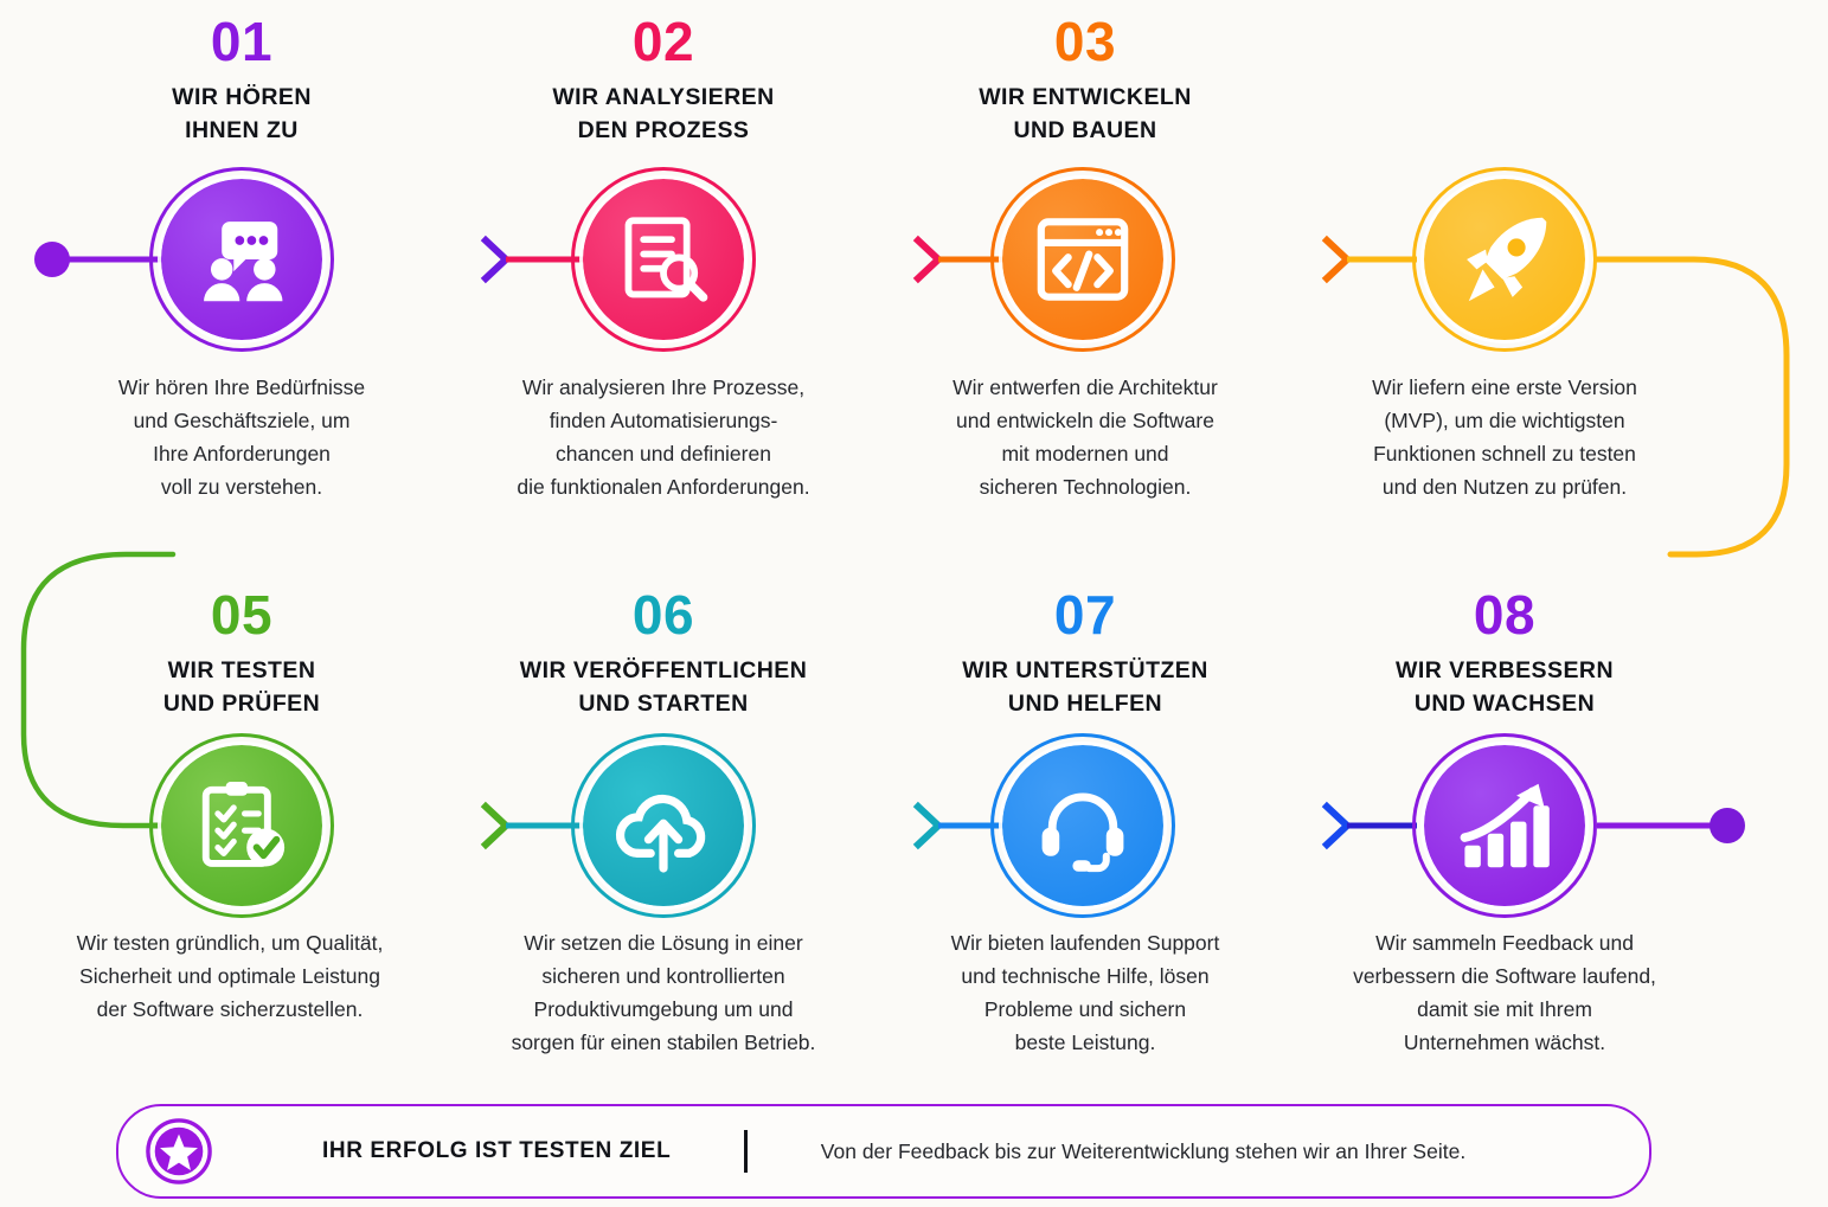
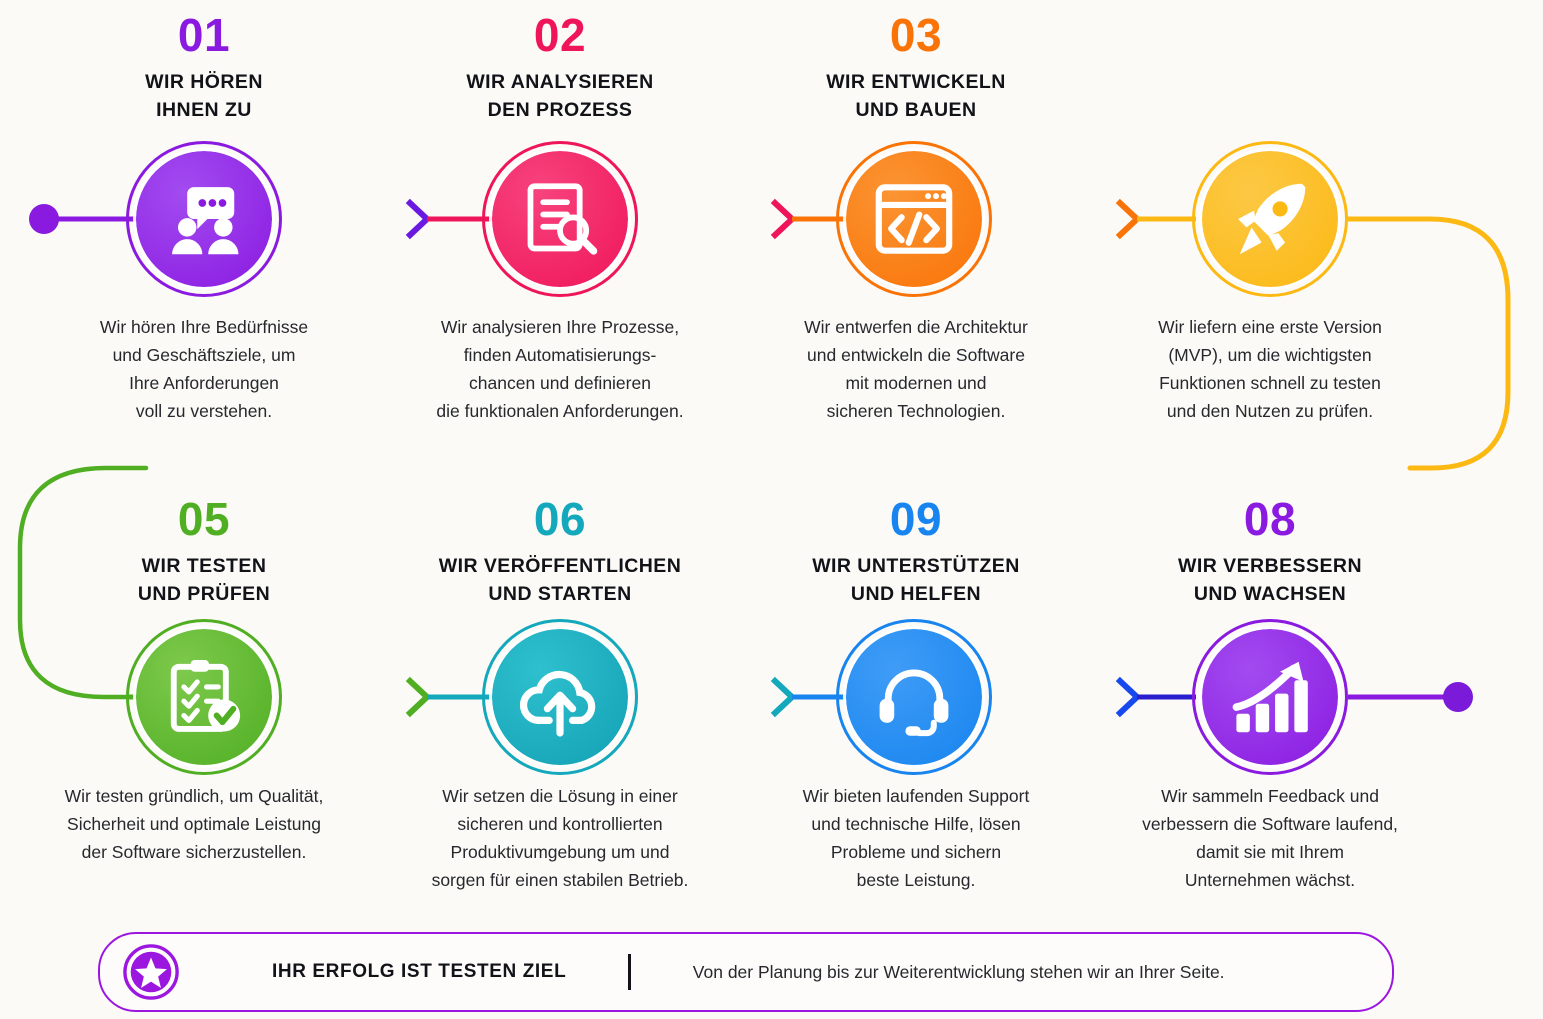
  01
  WIR HÖREN
  IHNEN ZU
  02
  WIR ANALYSIEREN
  DEN PROZESS
  03
  WIR ENTWICKELN
  UND BAUEN
  Wir hören Ihre Bedürfnisse
  und Geschäftsziele, um
  Ihre Anforderungen
  voll zu verstehen.
  Wir analysieren Ihre Prozesse,
  finden Automatisierungs-
  chancen und definieren
  die funktionalen Anforderungen.
  Wir entwerfen die Architektur
  und entwickeln die Software
  mit modernen und
  sicheren Technologien.
  Wir liefern eine erste Version
  (MVP), um die wichtigsten
  Funktionen schnell zu testen
  und den Nutzen zu prüfen.
  05
  WIR TESTEN
  UND PRÜFEN
  06
  WIR VERÖFFENTLICHEN
  UND STARTEN
- 07
+ 09
  WIR UNTERSTÜTZEN
  UND HELFEN
  08
  WIR VERBESSERN
  UND WACHSEN
  Wir testen gründlich, um Qualität,
  Sicherheit und optimale Leistung
  der Software sicherzustellen.
  Wir setzen die Lösung in einer
  sicheren und kontrollierten
  Produktivumgebung um und
  sorgen für einen stabilen Betrieb.
  Wir bieten laufenden Support
  und technische Hilfe, lösen
  Probleme und sichern
  beste Leistung.
  Wir sammeln Feedback und
  verbessern die Software laufend,
  damit sie mit Ihrem
  Unternehmen wächst.
  IHR ERFOLG IST TESTEN ZIEL
- Von der Feedback bis zur Weiterentwicklung stehen wir an Ihrer Seite.
+ Von der Planung bis zur Weiterentwicklung stehen wir an Ihrer Seite.
